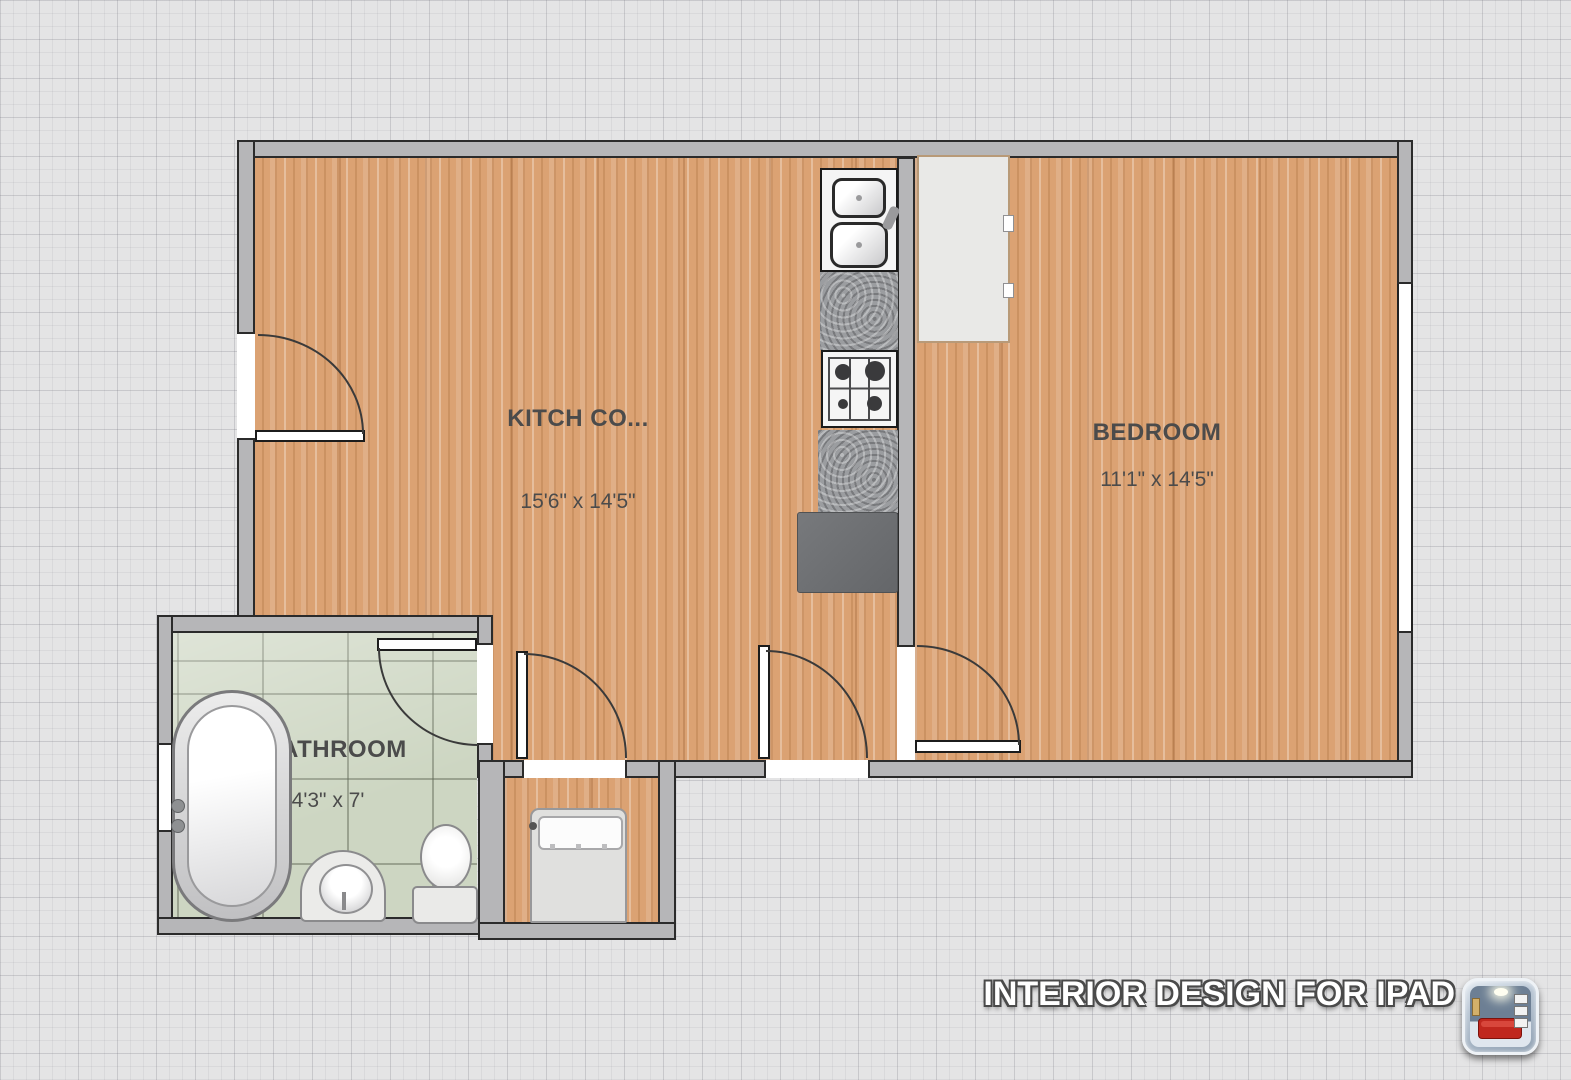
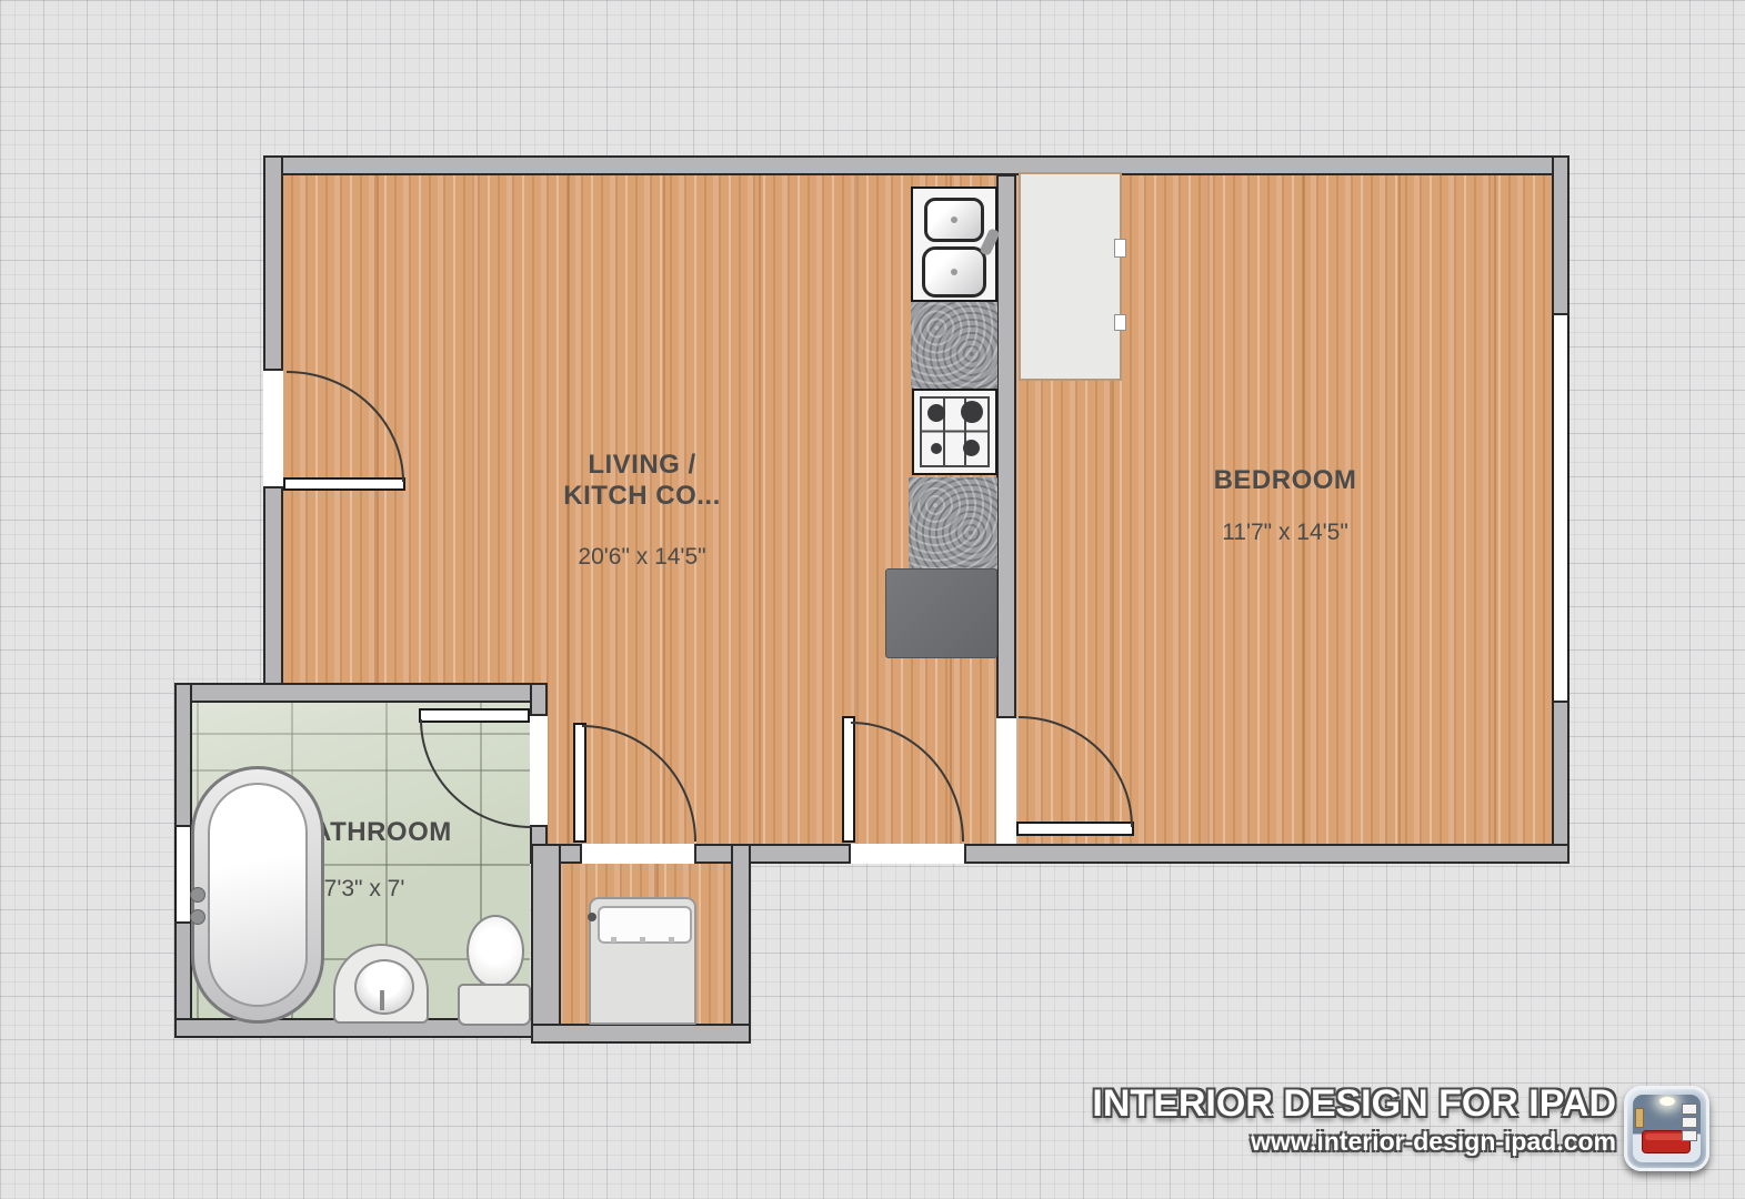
+ LIVING /
  KITCH CO...
- 15'6" x 14'5"
+ 20'6" x 14'5"
  BEDROOM
- 11'1" x 14'5"
+ 11'7" x 14'5"
  THROOM
- 4'3" x 7'
+ 7'3" x 7'
  INTERIOR DESIGN FOR IPAD
+ www.interior-design-ipad.com
